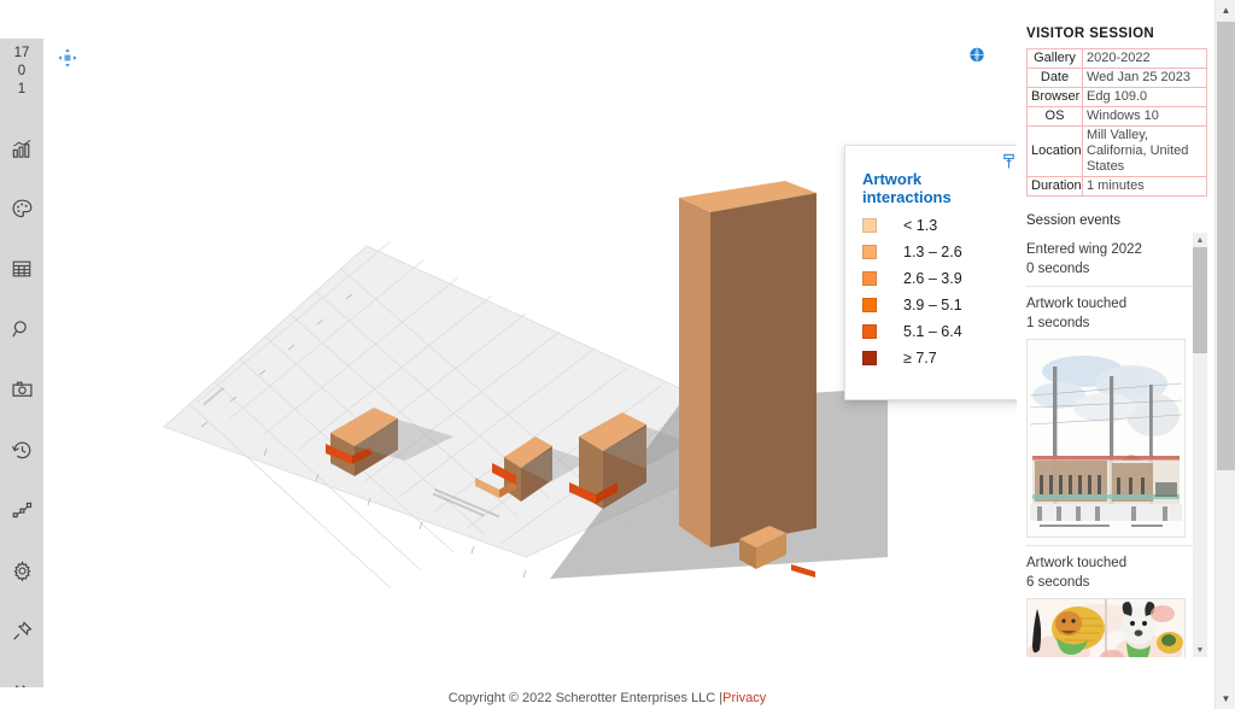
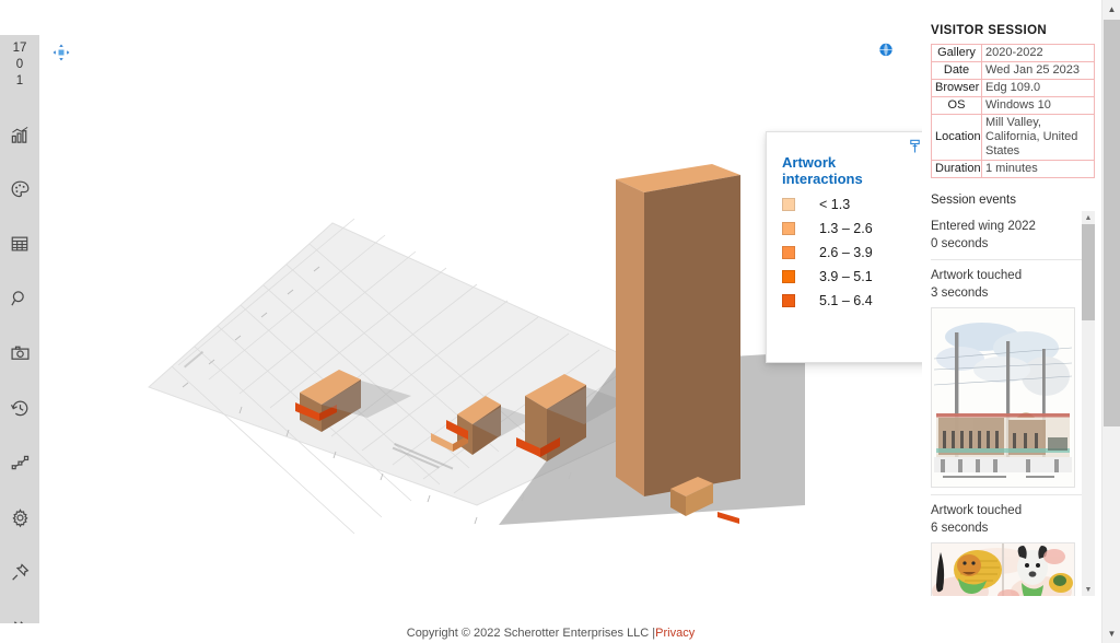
  17
  0
  1
  Artwork interactions
  < 1.3
  1.3 – 2.6
  2.6 – 3.9
  3.9 – 5.1
  5.1 – 6.4
- ≥ 7.7
  VISITOR SESSION
  Gallery	2020-2022
  Date	Wed Jan 25 2023
  Browser	Edg 109.0
  OS	Windows 10
  Location	Mill Valley, California, United States
  Duration	1 minutes
  Session events
  Entered wing 2022
  0 seconds
  Artwork touched
- 1 seconds
+ 3 seconds
  Artwork touched
  6 seconds
  ▲
  ▼
  Copyright © 2022 Scherotter Enterprises LLC |
  Privacy
